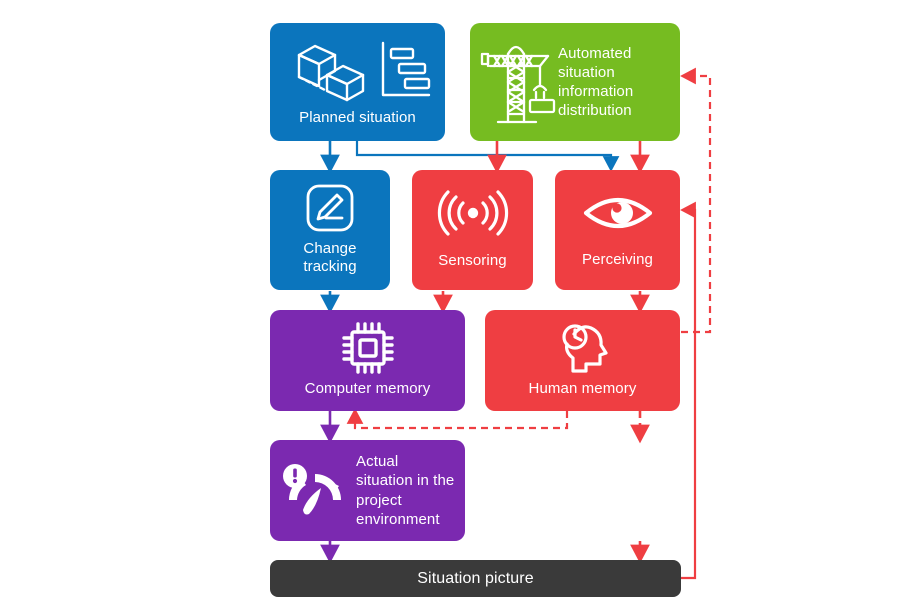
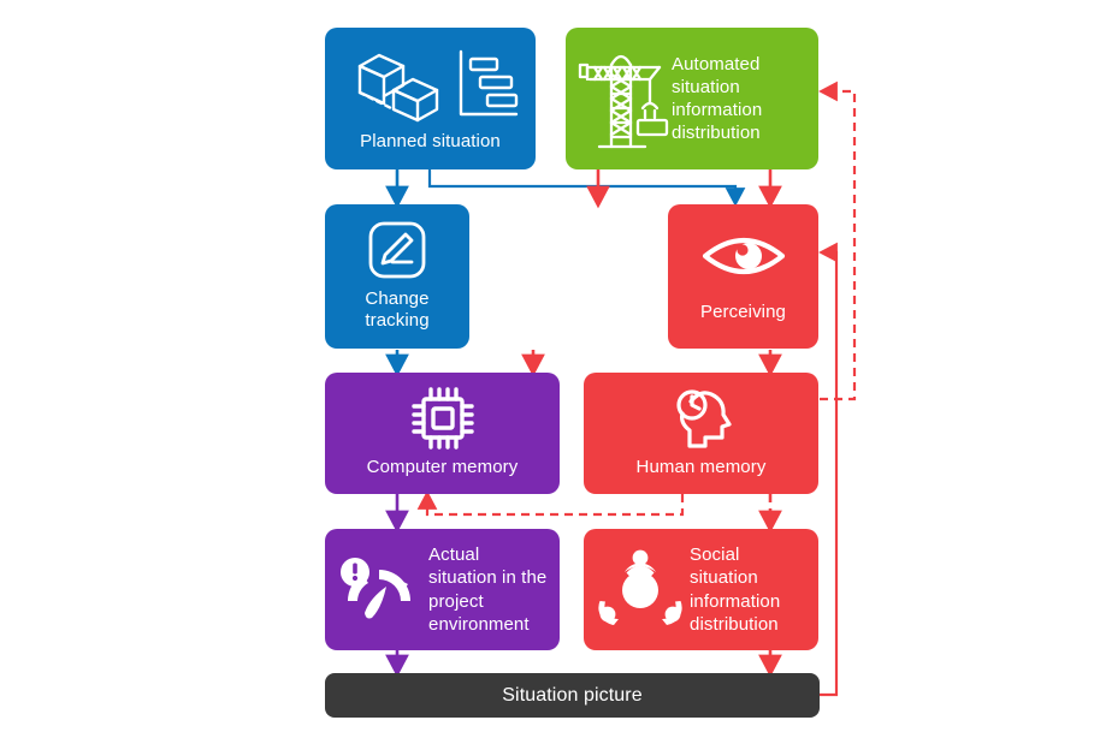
  Planned situation
  Automated situation information distribution
  Change tracking
- Sensoring
  Perceiving
  Computer memory
  Human memory
  Actual situation in the project environment
+ Social situation information distribution
  Situation picture
